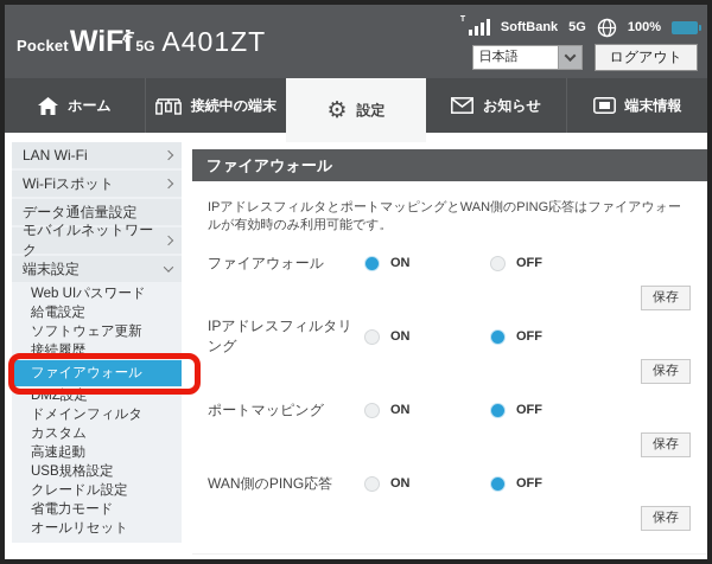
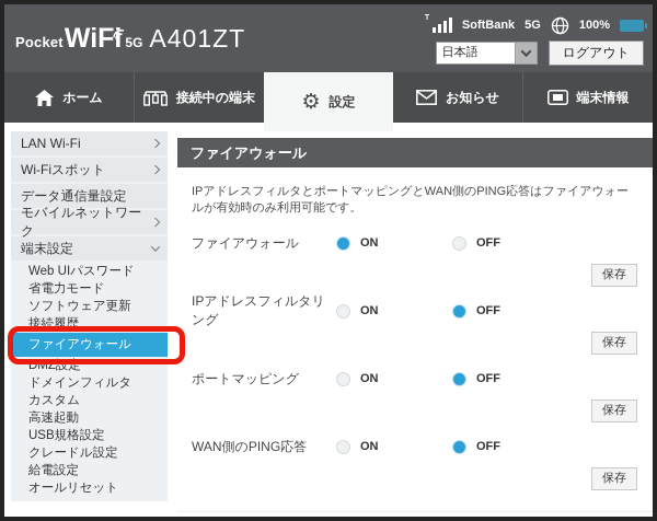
  Pocket
  WiFi
  5G
  A401ZT
  SoftBank
  5G
  100%
  日本語
  ログアウト
  ホーム
  接続中の端末
  ⚙
  設定
  お知らせ
  端末情報
  LAN Wi-Fi
  Wi-Fiスポット
  データ通信量設定
  モバイルネットワーク
  端末設定
  Web UIパスワード
- 給電設定
+ 省電力モード
  ソフトウェア更新
  接続履歴
  ファイアウォール
  DMZ設定
  ドメインフィルタ
  カスタム
  高速起動
  USB規格設定
  クレードル設定
- 省電力モード
+ 給電設定
  オールリセット
  ファイアウォール
  IPアドレスフィルタとポートマッピングとWAN側のPING応答はファイアウォールが有効時のみ利用可能です。
  ファイアウォール
  ON
  OFF
  保存
  IPアドレスフィルタリング
  ON
  OFF
  保存
  ポートマッピング
  ON
  OFF
  保存
  WAN側のPING応答
  ON
  OFF
  保存
